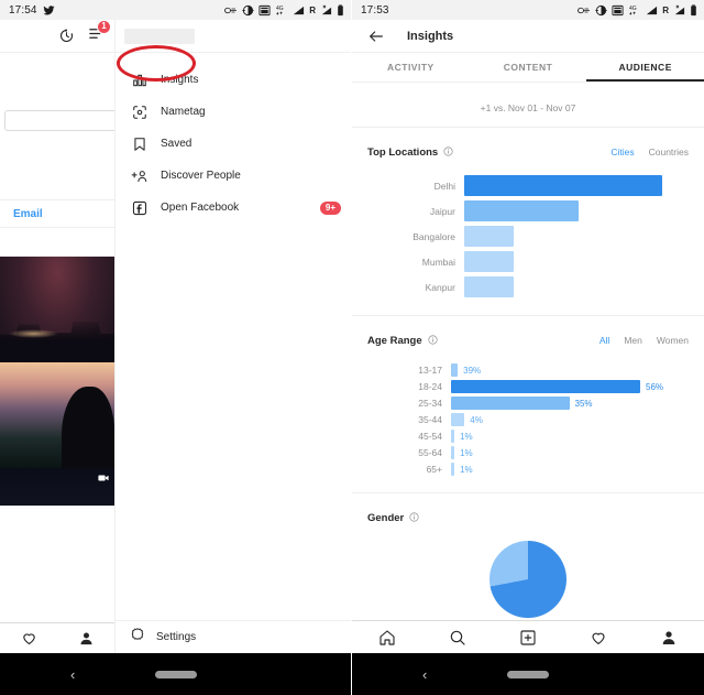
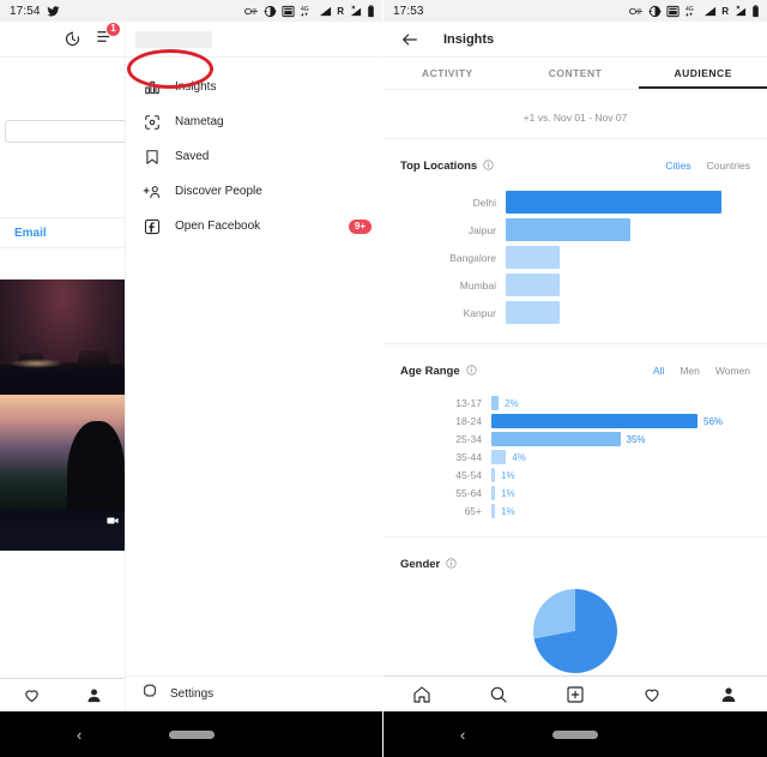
  17:54
  R
  1
  Email
  Insights
  Nametag
  Saved
  Discover People
  Open Facebook
  9+
  Settings
  ‹
  17:53
  R
  Insights
  ACTIVITY
  CONTENT
  AUDIENCE
  +1 vs. Nov 01 - Nov 07
  Top Locations
  Cities
  Countries
  Delhi
  Jaipur
  Bangalore
  Mumbai
  Kanpur
  Age Range
  All
  Men
  Women
  13-17
- 39%
+ 2%
  18-24
  56%
  25-34
  35%
  35-44
  4%
  45-54
  1%
  55-64
  1%
  65+
  1%
  Gender
  ‹
